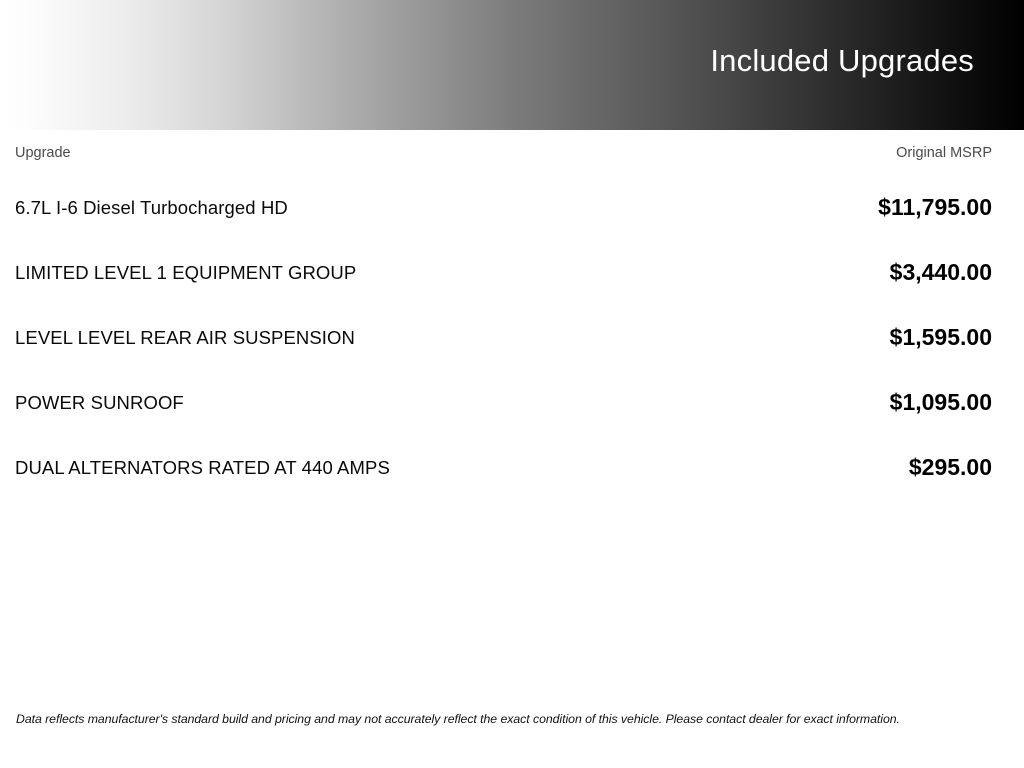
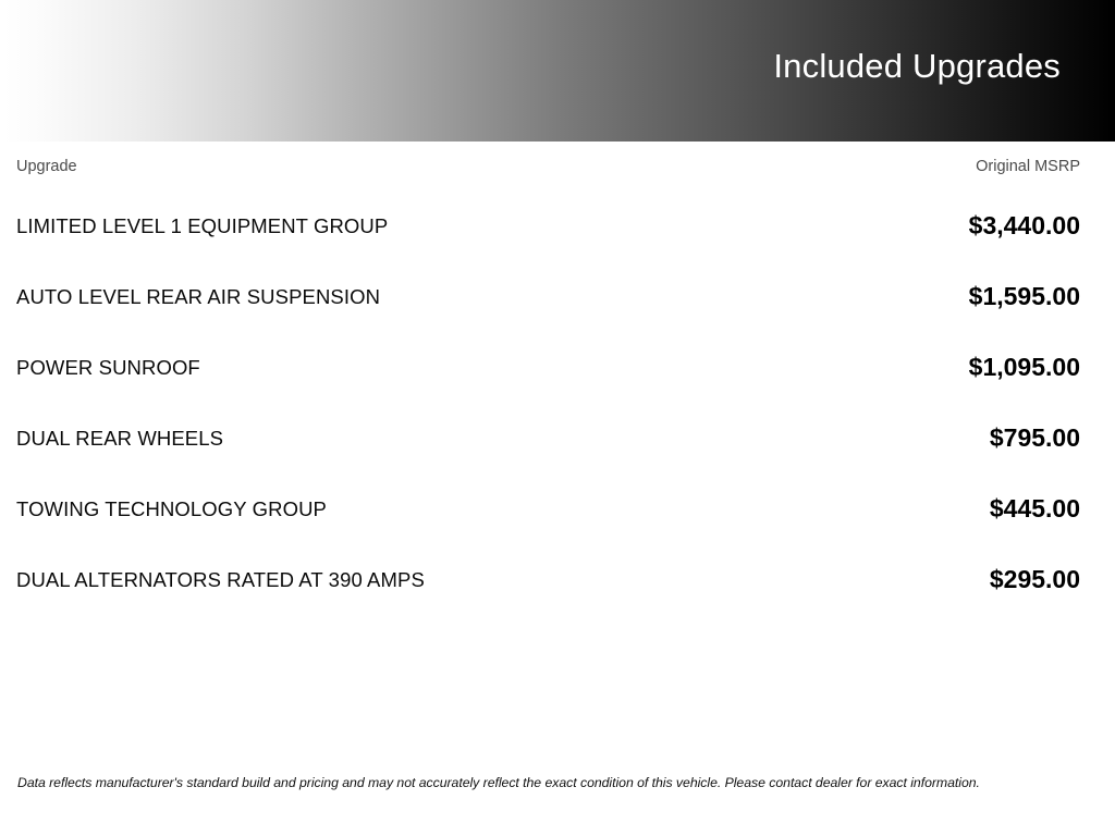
  Included Upgrades
  Upgrade	Original MSRP
- 6.7L I-6 Diesel Turbocharged HD	$11,795.00
  LIMITED LEVEL 1 EQUIPMENT GROUP	$3,440.00
- LEVEL LEVEL REAR AIR SUSPENSION	$1,595.00
+ AUTO LEVEL REAR AIR SUSPENSION	$1,595.00
  POWER SUNROOF	$1,095.00
+ DUAL REAR WHEELS	$795.00
+ TOWING TECHNOLOGY GROUP	$445.00
- DUAL ALTERNATORS RATED AT 440 AMPS	$295.00
+ DUAL ALTERNATORS RATED AT 390 AMPS	$295.00
  Data reflects manufacturer's standard build and pricing and may not accurately reflect the exact condition of this vehicle. Please contact dealer for exact information.
